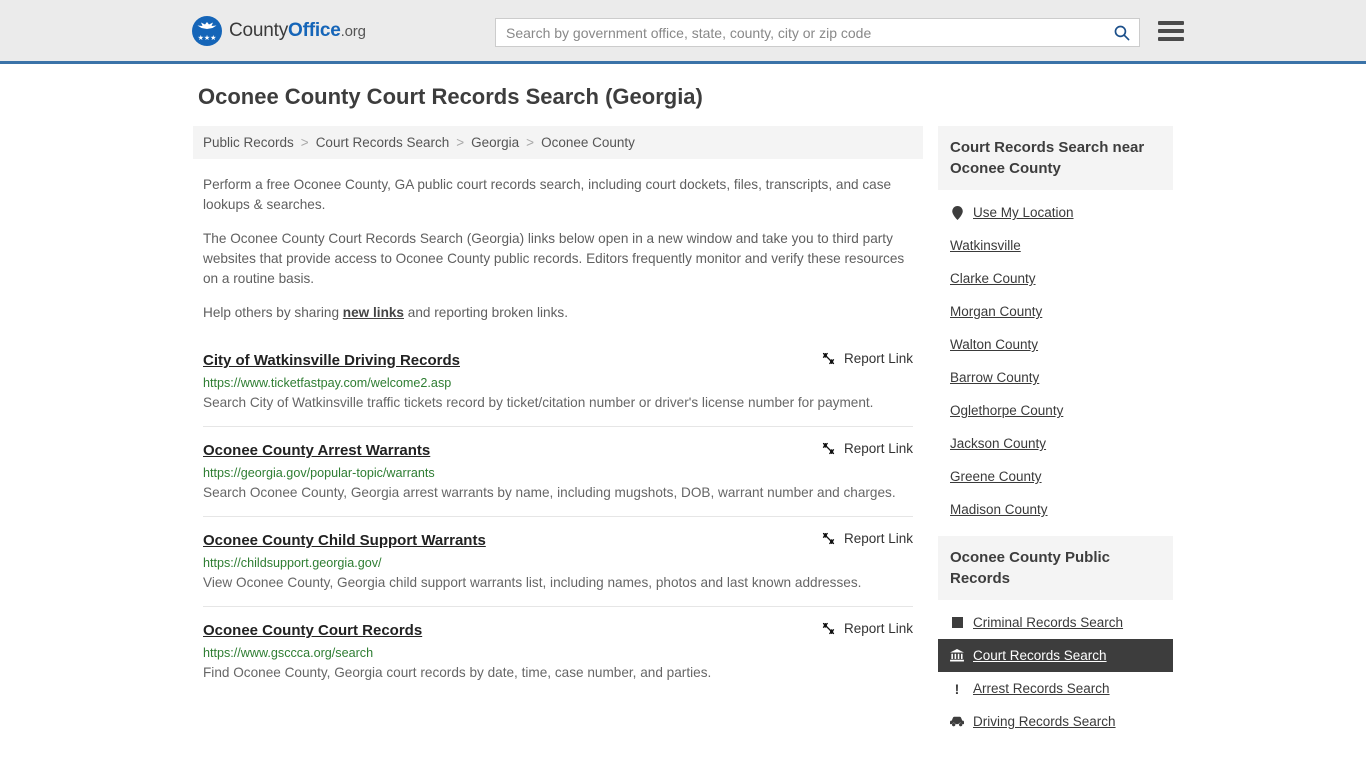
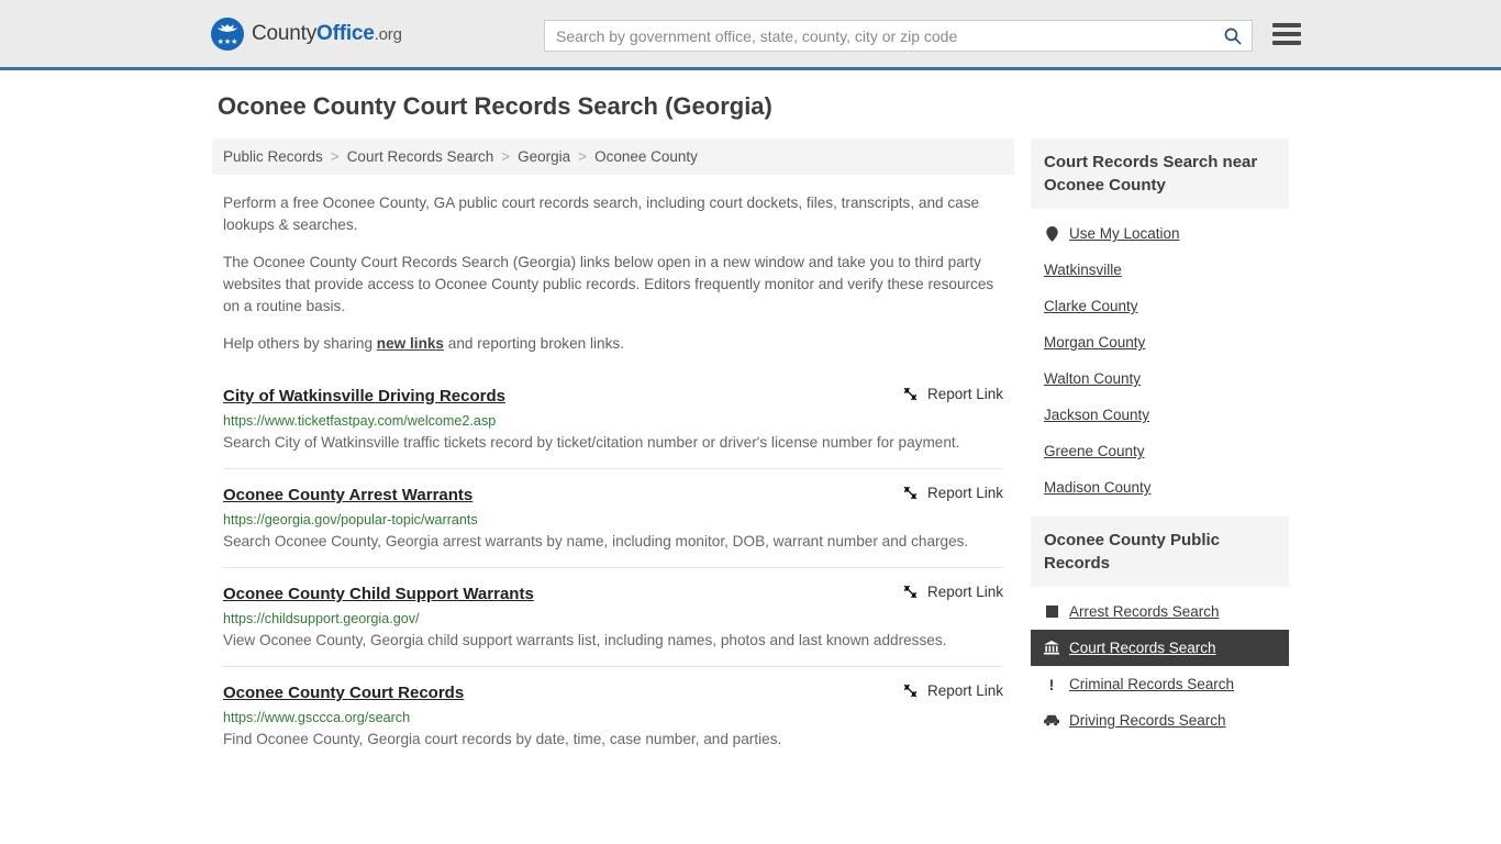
  CountyOffice.org
  Search by government office, state, county, city or zip code
  Oconee County Court Records Search (Georgia)
  Public Records
  >
  Court Records Search
  >
  Georgia
  >
  Oconee County
  Perform a free Oconee County, GA public court records search, including court dockets, files, transcripts, and case lookups & searches.
  The Oconee County Court Records Search (Georgia) links below open in a new window and take you to third party websites that provide access to Oconee County public records. Editors frequently monitor and verify these resources on a routine basis.
  Help others by sharing new links and reporting broken links.
  City of Watkinsville Driving Records
  Report Link
  https://www.ticketfastpay.com/welcome2.asp
  Search City of Watkinsville traffic tickets record by ticket/citation number or driver's license number for payment.
  Oconee County Arrest Warrants
  Report Link
  https://georgia.gov/popular-topic/warrants
- Search Oconee County, Georgia arrest warrants by name, including mugshots, DOB, warrant number and charges.
+ Search Oconee County, Georgia arrest warrants by name, including monitor, DOB, warrant number and charges.
  Oconee County Child Support Warrants
  Report Link
  https://childsupport.georgia.gov/
  View Oconee County, Georgia child support warrants list, including names, photos and last known addresses.
  Oconee County Court Records
  Report Link
  https://www.gsccca.org/search
  Find Oconee County, Georgia court records by date, time, case number, and parties.
  Court Records Search near Oconee County
  Use My Location
  Watkinsville
  Clarke County
  Morgan County
  Walton County
- Barrow County
- Oglethorpe County
  Jackson County
  Greene County
  Madison County
  Oconee County Public Records
- Criminal Records Search
+ Arrest Records Search
  Court Records Search
  !
- Arrest Records Search
+ Criminal Records Search
  Driving Records Search
